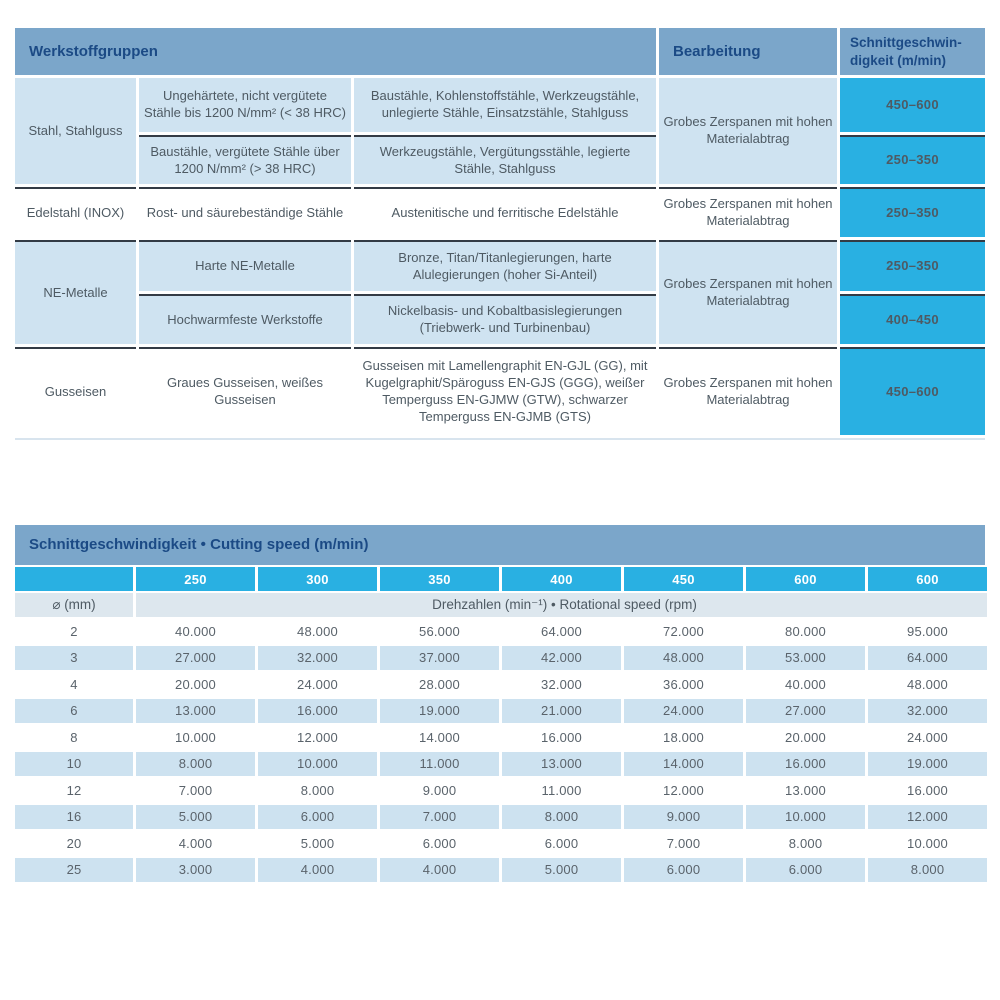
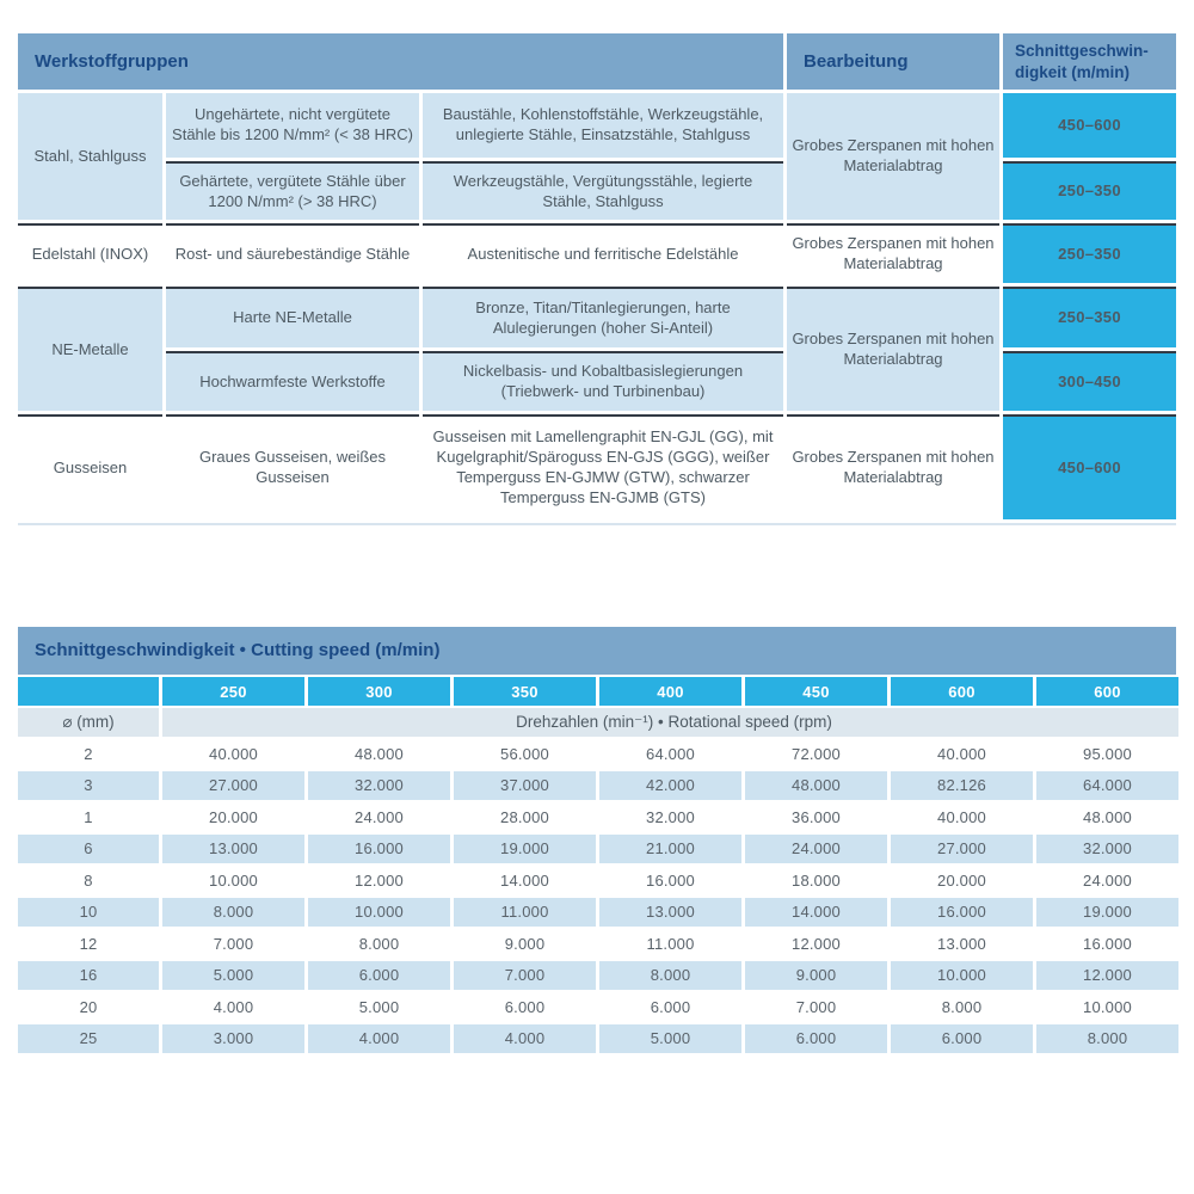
  Werkstoffgruppen	Bearbeitung	Schnittgeschwin-digkeit (m/min)
  Stahl, Stahlguss	Ungehärtete, nicht vergütete Stähle bis 1200 N/mm² (< 38 HRC)	Baustähle, Kohlenstoffstähle, Werkzeugstähle, unlegierte Stähle, Einsatzstähle, Stahlguss	Grobes Zerspanen mit hohen Materialabtrag	450–600
- Baustähle, vergütete Stähle über 1200 N/mm² (> 38 HRC)	Werkzeugstähle, Vergütungsstähle, legierte Stähle, Stahlguss	250–350
+ Gehärtete, vergütete Stähle über 1200 N/mm² (> 38 HRC)	Werkzeugstähle, Vergütungsstähle, legierte Stähle, Stahlguss	250–350
  Edelstahl (INOX)	Rost- und säurebeständige Stähle	Austenitische und ferritische Edelstähle	Grobes Zerspanen mit hohen Materialabtrag	250–350
  NE-Metalle	Harte NE-Metalle	Bronze, Titan/Titanlegierungen, harte Alulegierungen (hoher Si-Anteil)	Grobes Zerspanen mit hohen Materialabtrag	250–350
- Hochwarmfeste Werkstoffe	Nickelbasis- und Kobaltbasislegierungen (Triebwerk- und Turbinenbau)	400–450
+ Hochwarmfeste Werkstoffe	Nickelbasis- und Kobaltbasislegierungen (Triebwerk- und Turbinenbau)	300–450
  Gusseisen	Graues Gusseisen, weißes Gusseisen	Gusseisen mit Lamellengraphit EN-GJL (GG), mit Kugelgraphit/Späroguss EN-GJS (GGG), weißer Temperguss EN-GJMW (GTW), schwarzer Temperguss EN-GJMB (GTS)	Grobes Zerspanen mit hohen Materialabtrag	450–600
  Schnittgeschwindigkeit • Cutting speed (m/min)
  	250	300	350	400	450	600	600
  ⌀ (mm)	Drehzahlen (min⁻¹) • Rotational speed (rpm)
- 2	40.000	48.000	56.000	64.000	72.000	80.000	95.000
+ 2	40.000	48.000	56.000	64.000	72.000	40.000	95.000
- 3	27.000	32.000	37.000	42.000	48.000	53.000	64.000
+ 3	27.000	32.000	37.000	42.000	48.000	82.126	64.000
- 4	20.000	24.000	28.000	32.000	36.000	40.000	48.000
+ 1	20.000	24.000	28.000	32.000	36.000	40.000	48.000
  6	13.000	16.000	19.000	21.000	24.000	27.000	32.000
  8	10.000	12.000	14.000	16.000	18.000	20.000	24.000
  10	8.000	10.000	11.000	13.000	14.000	16.000	19.000
  12	7.000	8.000	9.000	11.000	12.000	13.000	16.000
  16	5.000	6.000	7.000	8.000	9.000	10.000	12.000
  20	4.000	5.000	6.000	6.000	7.000	8.000	10.000
  25	3.000	4.000	4.000	5.000	6.000	6.000	8.000
